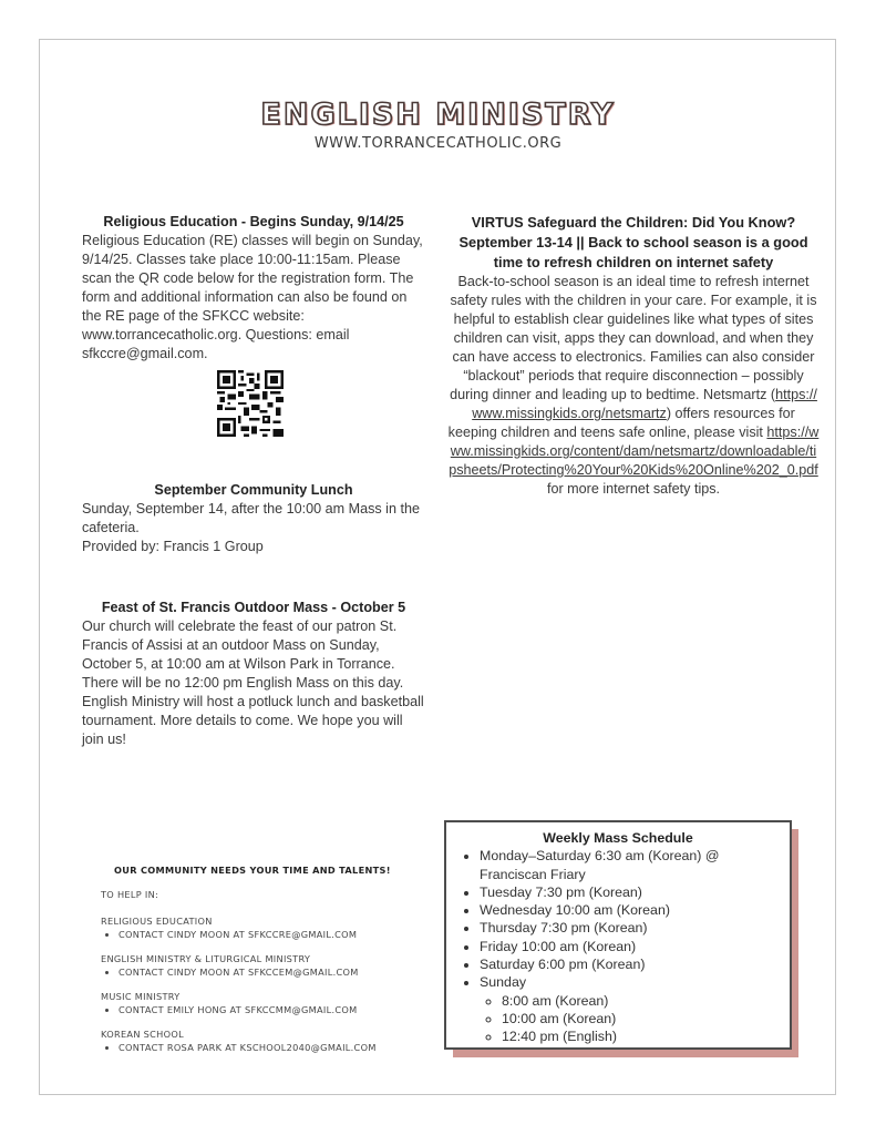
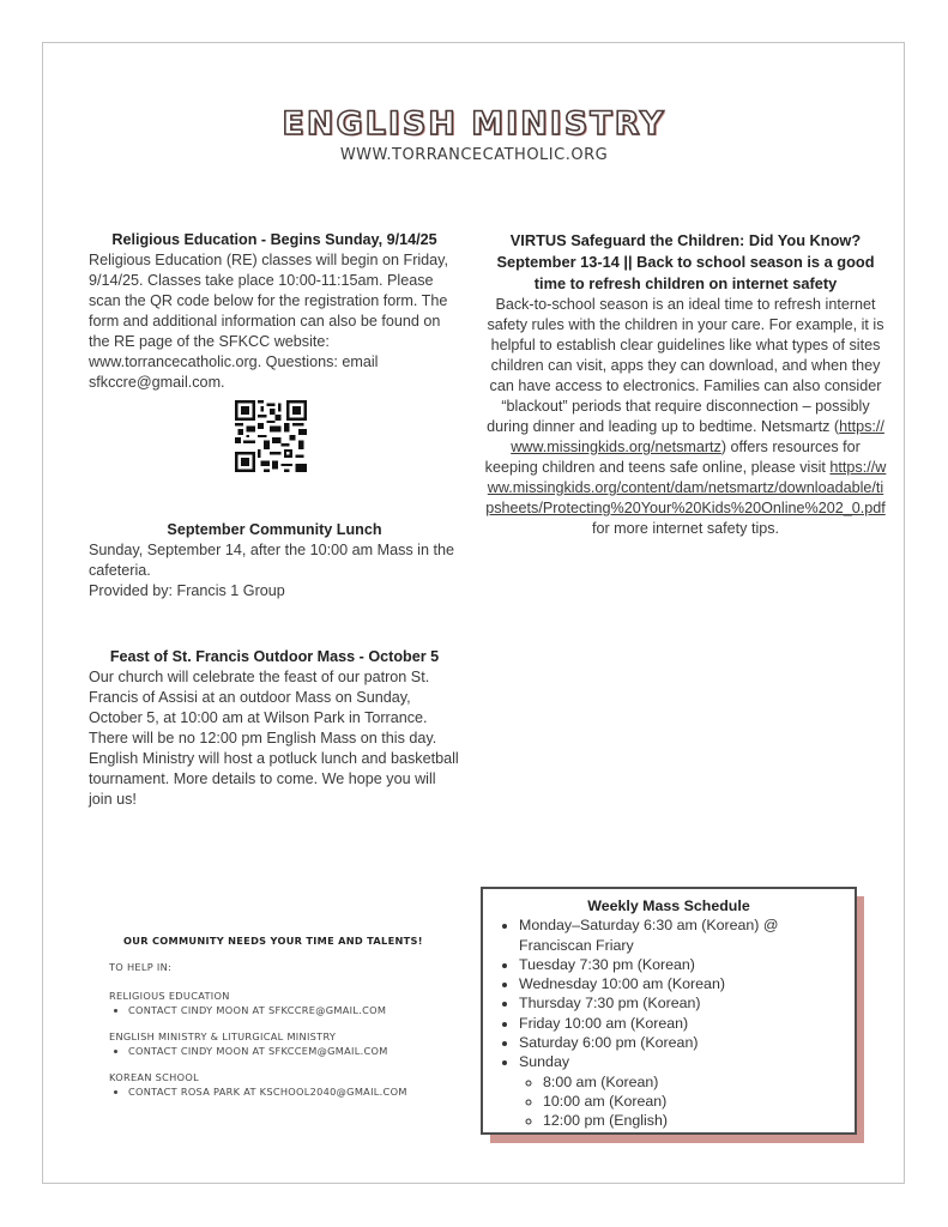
  ENGLISH MINISTRY
  WWW.TORRANCECATHOLIC.ORG
  Religious Education - Begins Sunday, 9/14/25
- Religious Education (RE) classes will begin on Sunday, 9/14/25. Classes take place 10:00-11:15am. Please scan the QR code below for the registration form. The form and additional information can also be found on the RE page of the SFKCC website: www.torrancecatholic.org. Questions: email sfkccre@gmail.com.
+ Religious Education (RE) classes will begin on Friday, 9/14/25. Classes take place 10:00-11:15am. Please scan the QR code below for the registration form. The form and additional information can also be found on the RE page of the SFKCC website: www.torrancecatholic.org. Questions: email sfkccre@gmail.com.
  September Community Lunch
  Sunday, September 14, after the 10:00 am Mass in the cafeteria.
  Provided by: Francis 1 Group
  Feast of St. Francis Outdoor Mass - October 5
  Our church will celebrate the feast of our patron St. Francis of Assisi at an outdoor Mass on Sunday, October 5, at 10:00 am at Wilson Park in Torrance. There will be no 12:00 pm English Mass on this day. English Ministry will host a potluck lunch and basketball tournament. More details to come. We hope you will join us!
  VIRTUS Safeguard the Children: Did You Know? September 13-14 || Back to school season is a good time to refresh children on internet safety
  Back-to-school season is an ideal time to refresh internet safety rules with the children in your care. For example, it is helpful to establish clear guidelines like what types of sites children can visit, apps they can download, and when they can have access to electronics. Families can also consider “blackout” periods that require disconnection – possibly during dinner and leading up to bedtime. Netsmartz (https://www.missingkids.org/netsmartz) offers resources for keeping children and teens safe online, please visit https://www.missingkids.org/content/dam/netsmartz/downloadable/tipsheets/Protecting%20Your%20Kids%20Online%202_0.pdf for more internet safety tips.
  OUR COMMUNITY NEEDS YOUR TIME AND TALENTS!
  TO HELP IN:
  RELIGIOUS EDUCATION
  CONTACT CINDY MOON AT SFKCCRE@GMAIL.COM
  ENGLISH MINISTRY & LITURGICAL MINISTRY
  CONTACT CINDY MOON AT SFKCCEM@GMAIL.COM
- MUSIC MINISTRY
- CONTACT EMILY HONG AT SFKCCMM@GMAIL.COM
  KOREAN SCHOOL
  CONTACT ROSA PARK AT KSCHOOL2040@GMAIL.COM
  Weekly Mass Schedule
  Monday–Saturday 6:30 am (Korean) @ Franciscan Friary
  Tuesday 7:30 pm (Korean)
  Wednesday 10:00 am (Korean)
  Thursday 7:30 pm (Korean)
  Friday 10:00 am (Korean)
  Saturday 6:00 pm (Korean)
  Sunday
  8:00 am (Korean)
  10:00 am (Korean)
- 12:40 pm (English)
+ 12:00 pm (English)
